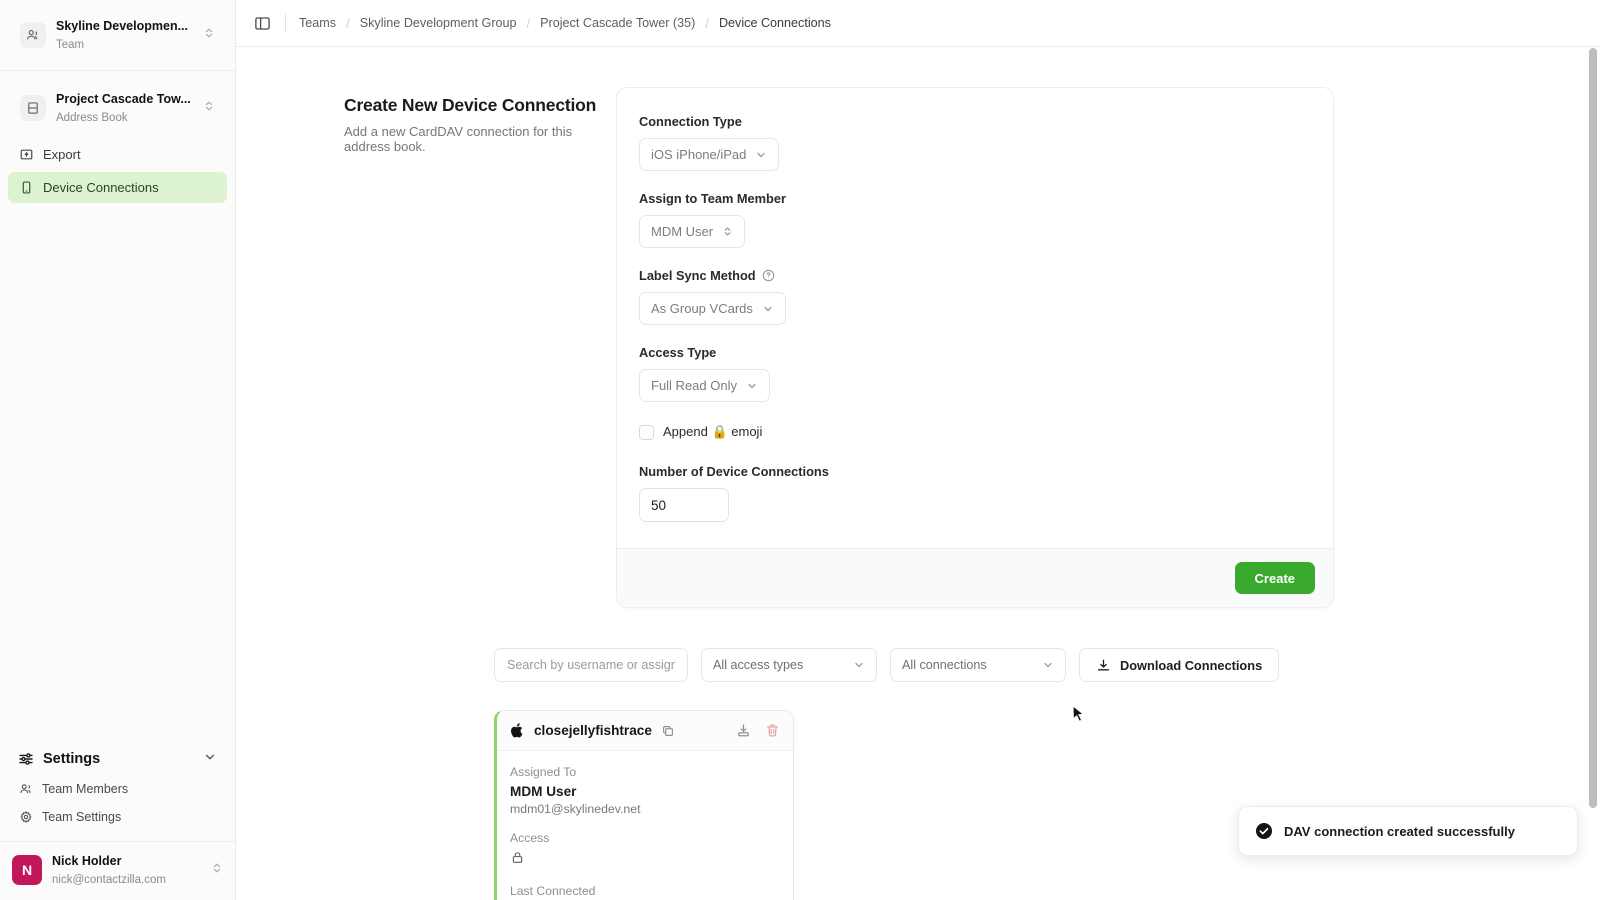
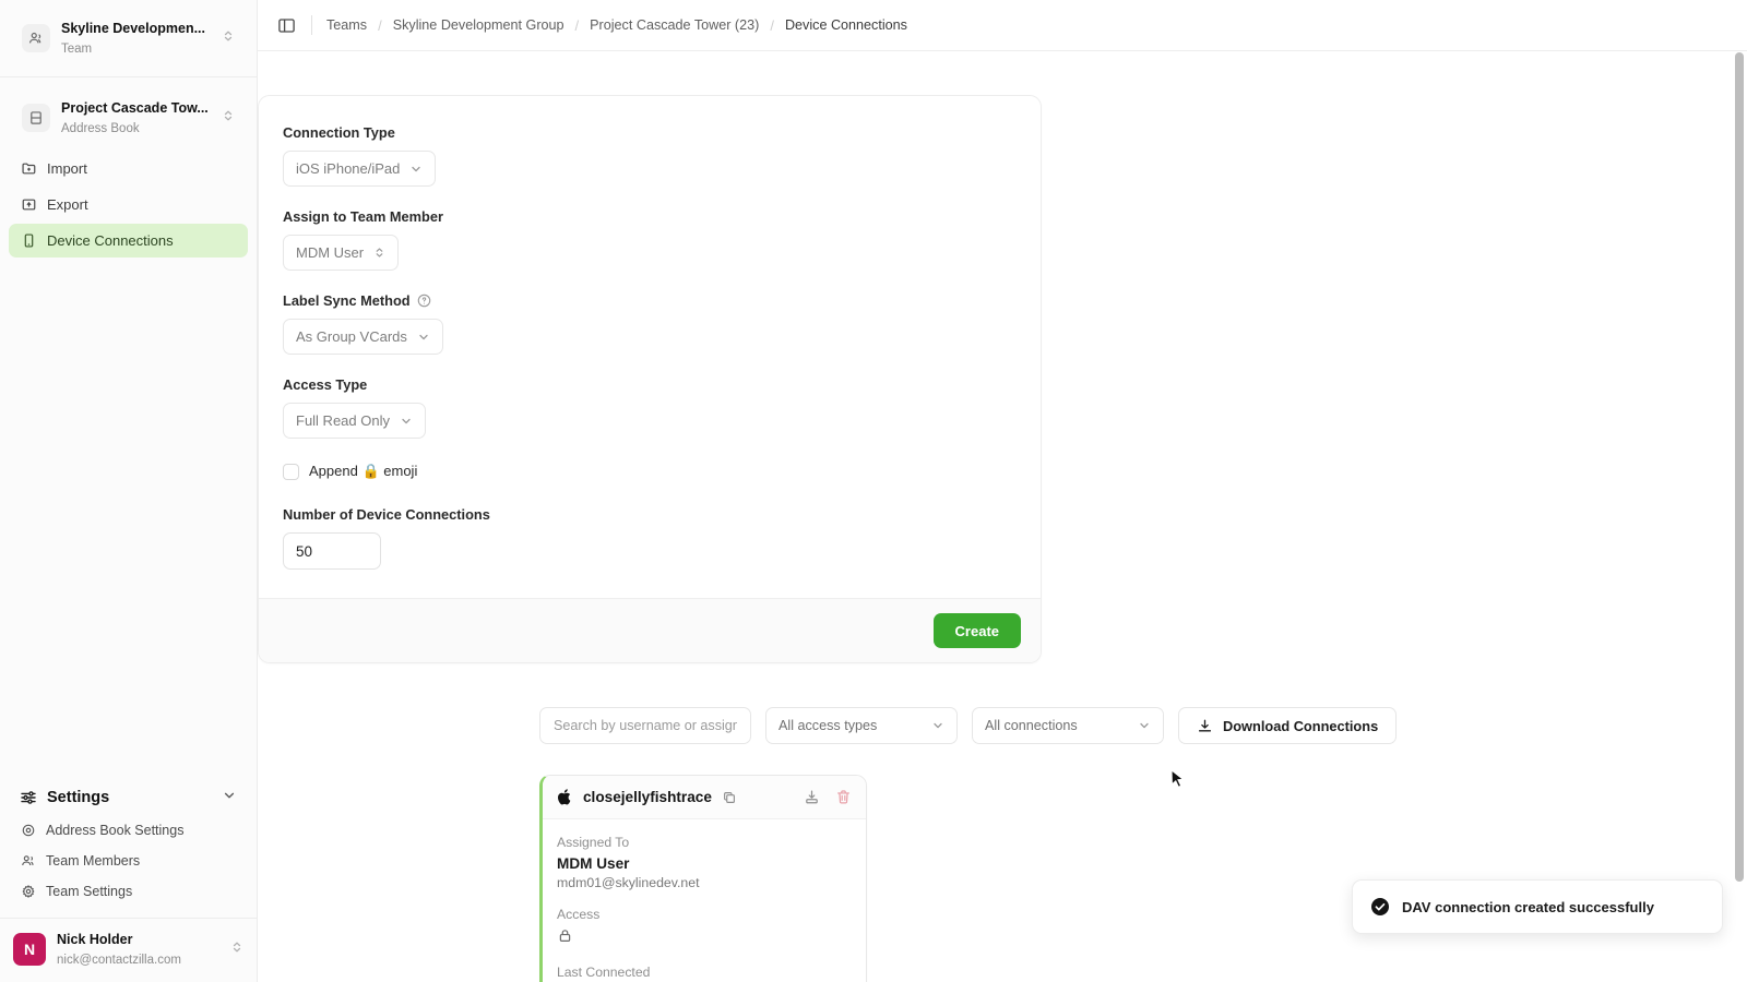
  Skyline Developmen... Team
  Project Cascade Tow... Address Book
+ Import
  Export
  Device Connections
  Settings
+ Address Book Settings
  Team Members
  Team Settings
  N
  Nick Holder nick@contactzilla.com
  Teams
  /
  Skyline Development Group
  /
- Project Cascade Tower (35)
+ Project Cascade Tower (23)
  /
  Device Connections
- Create New Device Connection
- Add a new CardDAV connection for this address book.
  Connection Type
  iOS iPhone/iPad
  Assign to Team Member
  MDM User
  Label Sync Method
  As Group VCards
  Access Type
  Full Read Only
  Append 🔒 emoji
  Number of Device Connections
  50
  Create
  Search by username or assign
  All access types
  All connections
  Download Connections
  closejellyfishtrace
  Assigned To
  MDM User
  mdm01@skylinedev.net
  Access
  Last Connected
  DAV connection created successfully
